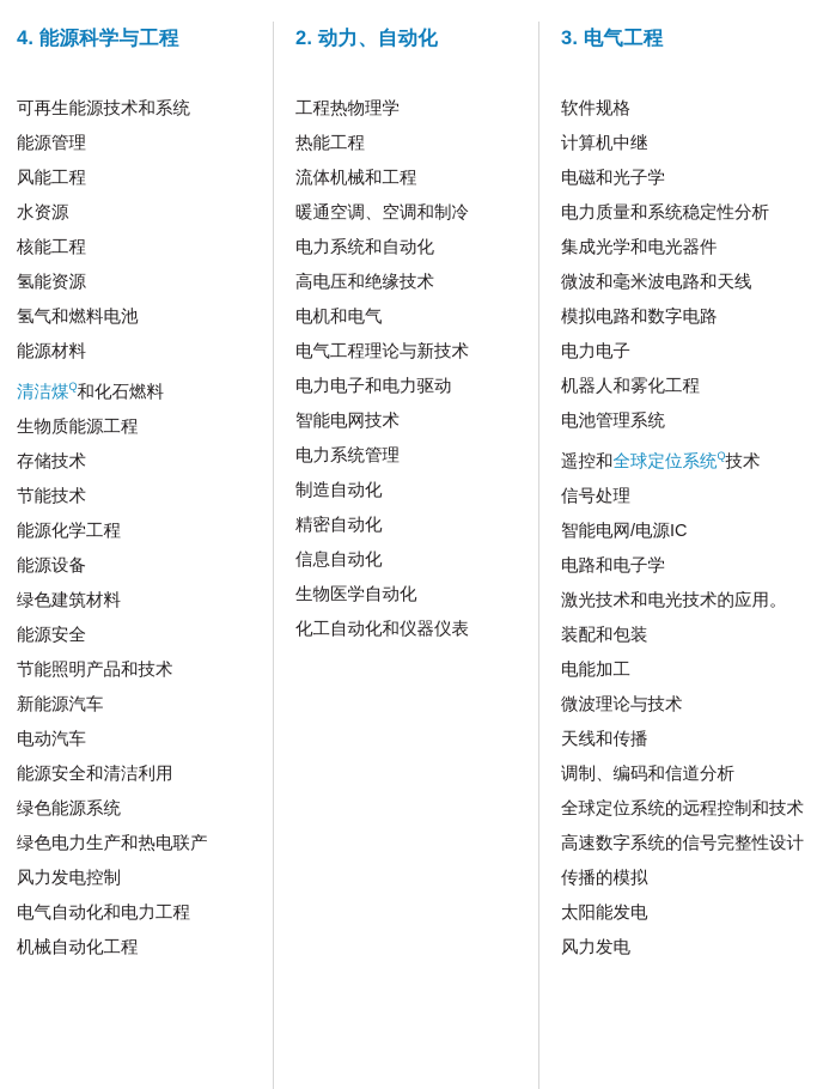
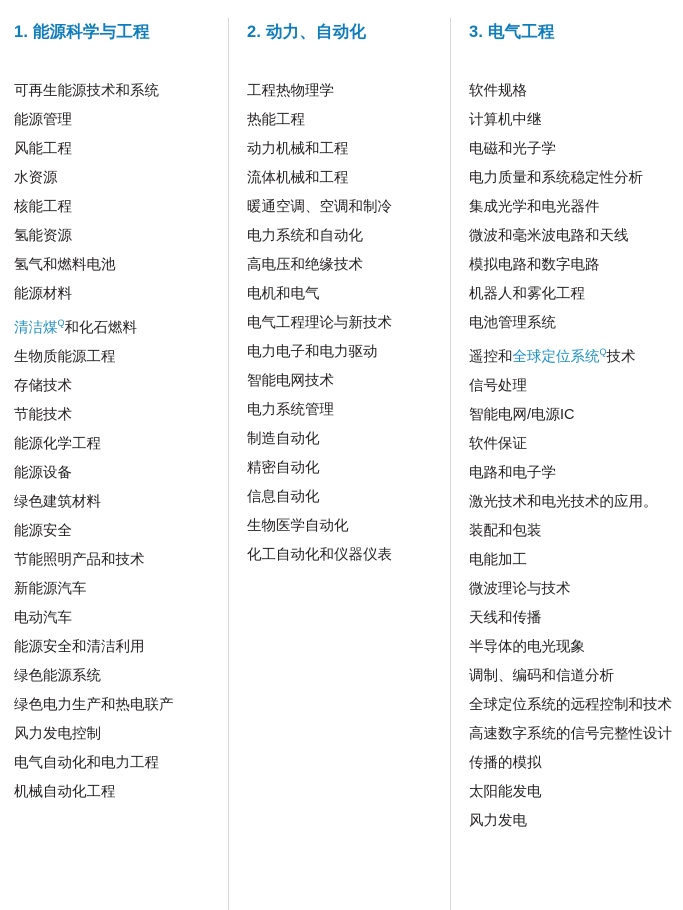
- 4. 能源科学与工程
+ 1. 能源科学与工程
  可再生能源技术和系统
  能源管理
  风能工程
  水资源
  核能工程
  氢能资源
  氢气和燃料电池
  能源材料
  清洁煤Q和化石燃料
  生物质能源工程
  存储技术
  节能技术
  能源化学工程
  能源设备
  绿色建筑材料
  能源安全
  节能照明产品和技术
  新能源汽车
  电动汽车
  能源安全和清洁利用
  绿色能源系统
  绿色电力生产和热电联产
  风力发电控制
  电气自动化和电力工程
  机械自动化工程
  2. 动力、自动化
  工程热物理学
  热能工程
+ 动力机械和工程
  流体机械和工程
  暖通空调、空调和制冷
  电力系统和自动化
  高电压和绝缘技术
  电机和电气
  电气工程理论与新技术
  电力电子和电力驱动
  智能电网技术
  电力系统管理
  制造自动化
  精密自动化
  信息自动化
  生物医学自动化
  化工自动化和仪器仪表
  3. 电气工程
  软件规格
  计算机中继
  电磁和光子学
  电力质量和系统稳定性分析
  集成光学和电光器件
  微波和毫米波电路和天线
  模拟电路和数字电路
- 电力电子
  机器人和雾化工程
  电池管理系统
  遥控和全球定位系统Q技术
  信号处理
  智能电网/电源IC
+ 软件保证
  电路和电子学
  激光技术和电光技术的应用。
  装配和包装
  电能加工
  微波理论与技术
  天线和传播
+ 半导体的电光现象
  调制、编码和信道分析
  全球定位系统的远程控制和技术
  高速数字系统的信号完整性设计
  传播的模拟
  太阳能发电
  风力发电
